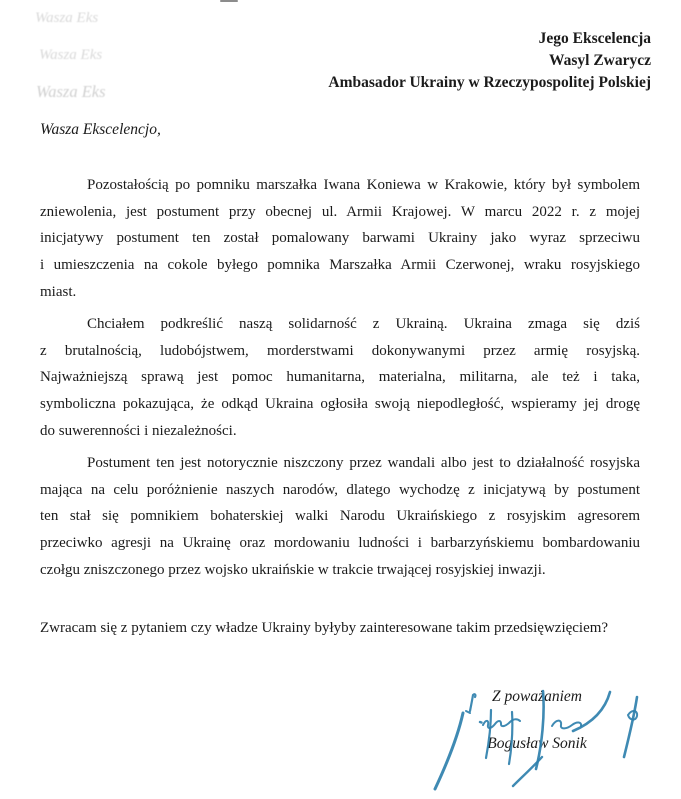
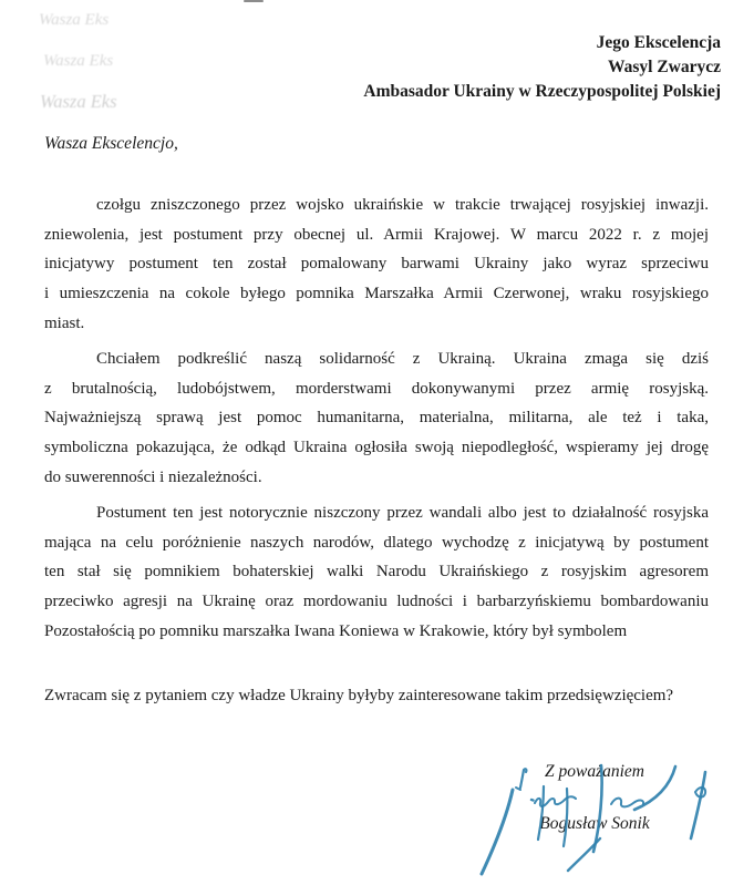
  Wasza Eks
  Wasza Eks
  Wasza Eks
  Jego Ekscelencja
  Wasyl Zwarycz
  Ambasador Ukrainy w Rzeczypospolitej Polskiej
  Wasza Ekscelencjo,
- Pozostałością po pomniku marszałka Iwana Koniewa w Krakowie, który był symbolem
+ czołgu zniszczonego przez wojsko ukraińskie w trakcie trwającej rosyjskiej inwazji.
  zniewolenia, jest postument przy obecnej ul. Armii Krajowej. W marcu 2022 r. z mojej
  inicjatywy postument ten został pomalowany barwami Ukrainy jako wyraz sprzeciwu
  i umieszczenia na cokole byłego pomnika Marszałka Armii Czerwonej, wraku rosyjskiego
  miast.
  Chciałem podkreślić naszą solidarność z Ukrainą. Ukraina zmaga się dziś
  z brutalnością, ludobójstwem, morderstwami dokonywanymi przez armię rosyjską.
  Najważniejszą sprawą jest pomoc humanitarna, materialna, militarna, ale też i taka,
  symboliczna pokazująca, że odkąd Ukraina ogłosiła swoją niepodległość, wspieramy jej drogę
  do suwerenności i niezależności.
  Postument ten jest notorycznie niszczony przez wandali albo jest to działalność rosyjska
  mająca na celu poróżnienie naszych narodów, dlatego wychodzę z inicjatywą by postument
  ten stał się pomnikiem bohaterskiej walki Narodu Ukraińskiego z rosyjskim agresorem
  przeciwko agresji na Ukrainę oraz mordowaniu ludności i barbarzyńskiemu bombardowaniu
- czołgu zniszczonego przez wojsko ukraińskie w trakcie trwającej rosyjskiej inwazji.
+ Pozostałością po pomniku marszałka Iwana Koniewa w Krakowie, który był symbolem
  Zwracam się z pytaniem czy władze Ukrainy byłyby zainteresowane takim przedsięwzięciem?
  Z poważaniem
  Bogusław Sonik
